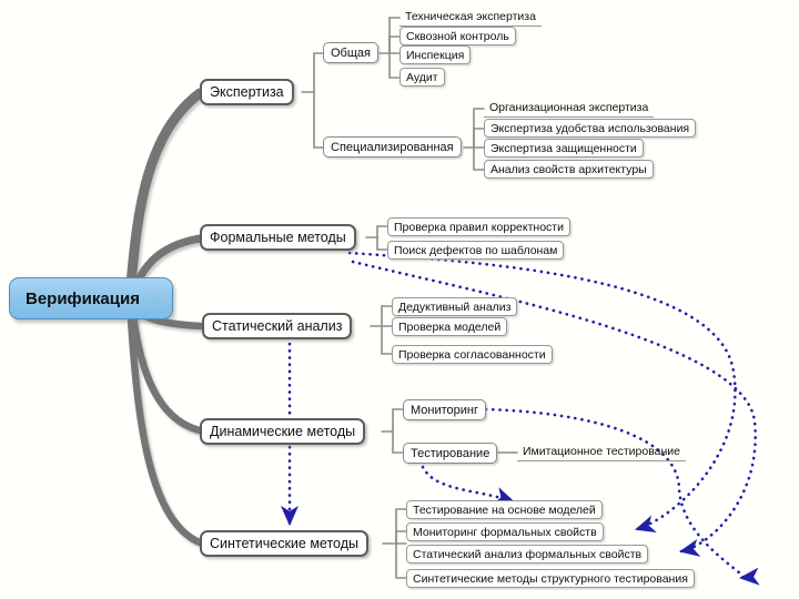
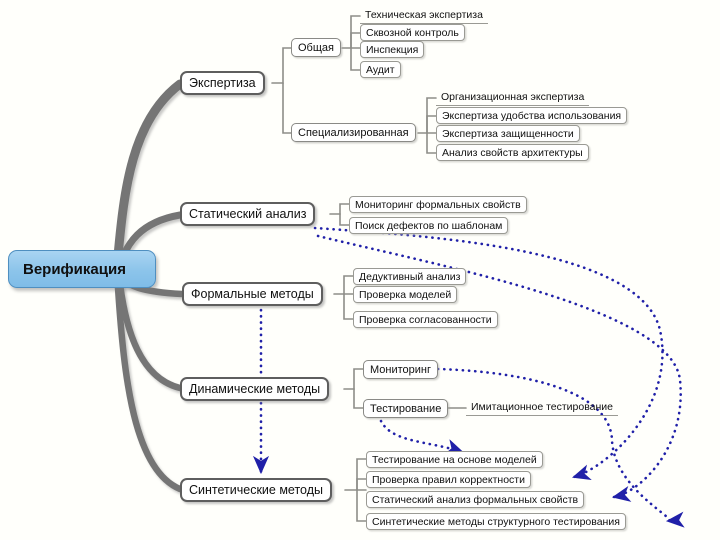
  Верификация
  Экспертиза
  Общая
  Специализированная
  Техническая экспертиза
  Сквозной контроль
  Инспекция
  Аудит
  Организационная экспертиза
  Экспертиза удобства использования
  Экспертиза защищенности
  Анализ свойств архитектуры
- Формальные методы
+ Статический анализ
- Проверка правил корректности
+ Мониторинг формальных свойств
  Поиск дефектов по шаблонам
- Статический анализ
+ Формальные методы
  Дедуктивный анализ
  Проверка моделей
  Проверка согласованности
  Динамические методы
  Мониторинг
  Тестирование
  Имитационное тестирование
  Синтетические методы
  Тестирование на основе моделей
- Мониторинг формальных свойств
+ Проверка правил корректности
  Статический анализ формальных свойств
  Синтетические методы структурного тестирования
